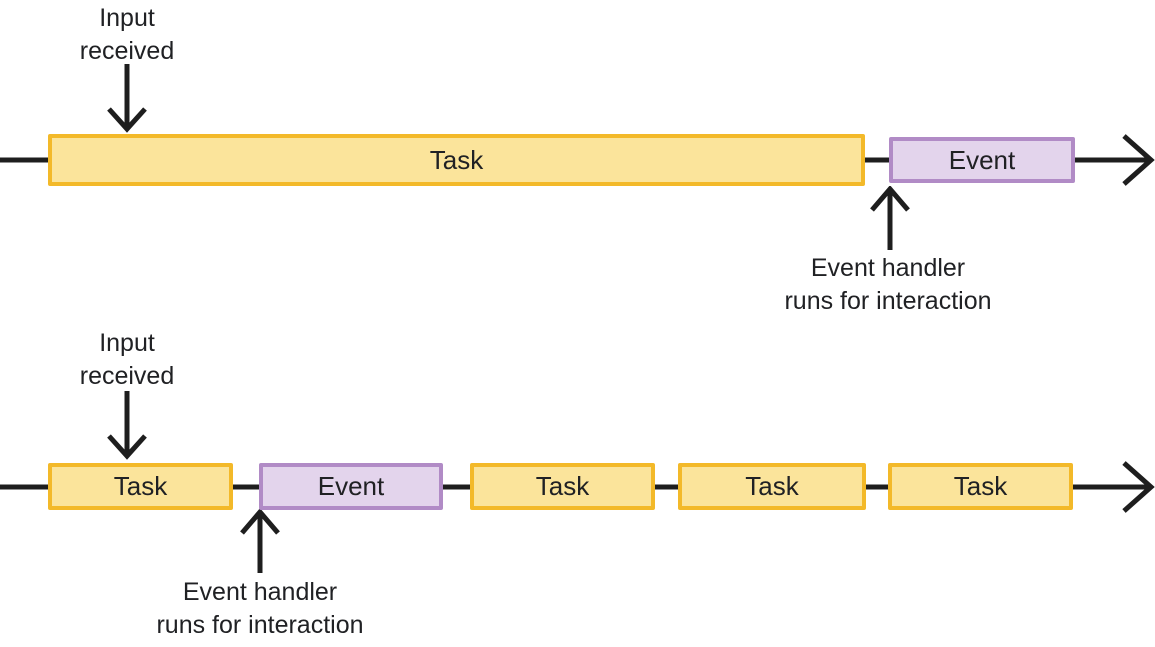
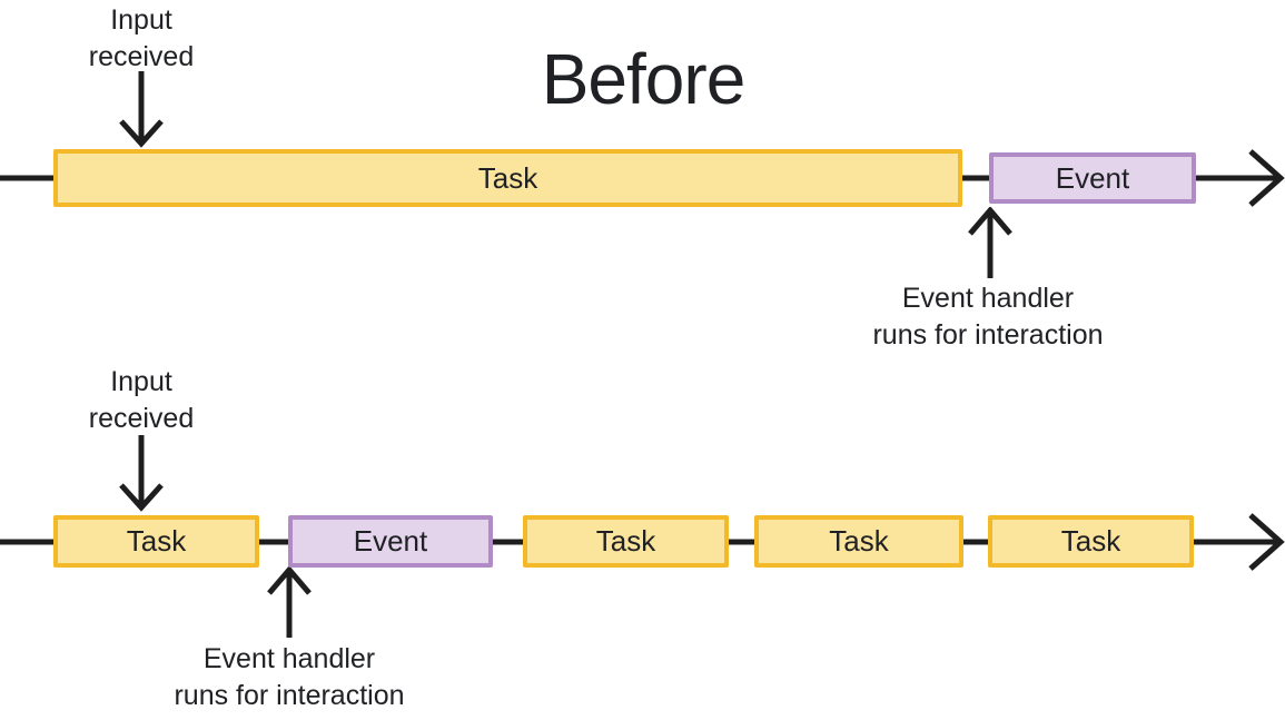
+ Before
  Input
  received
  Task
  Event
  Event handler
  runs for interaction
  Input
  received
  Task
  Event
  Task
  Task
  Task
  Event handler
  runs for interaction
